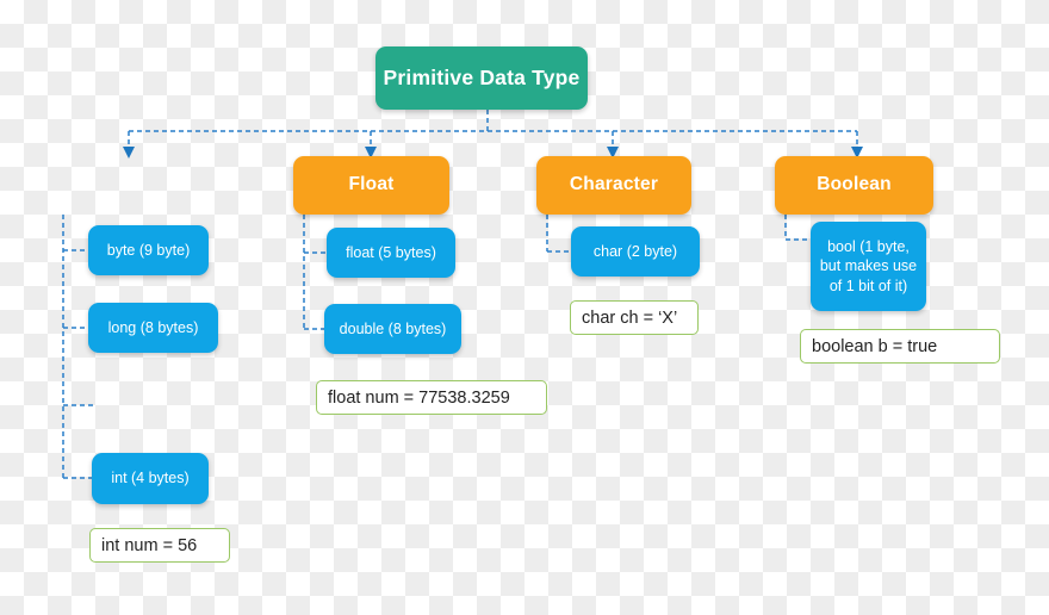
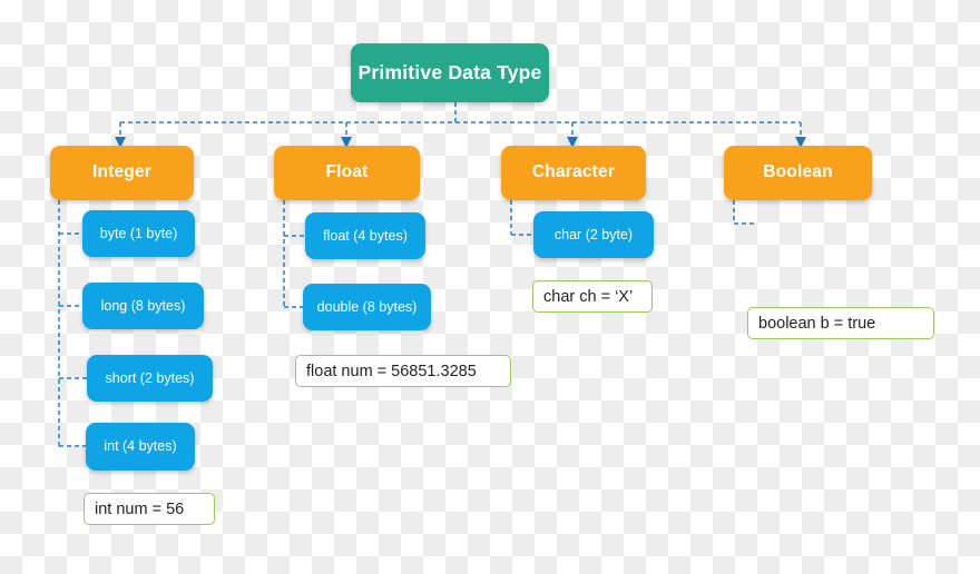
  Primitive Data Type
+ Integer
- byte (9 byte)
+ byte (1 byte)
  long (8 bytes)
+ short (2 bytes)
  int (4 bytes)
  int num = 56
  Float
- float (5 bytes)
+ float (4 bytes)
  double (8 bytes)
- float num = 77538.3259
+ float num = 56851.3285
  Character
  char (2 byte)
  char ch = ‘X’
  Boolean
- bool (1 byte,
- but makes use
- of 1 bit of it)
  boolean b = true
